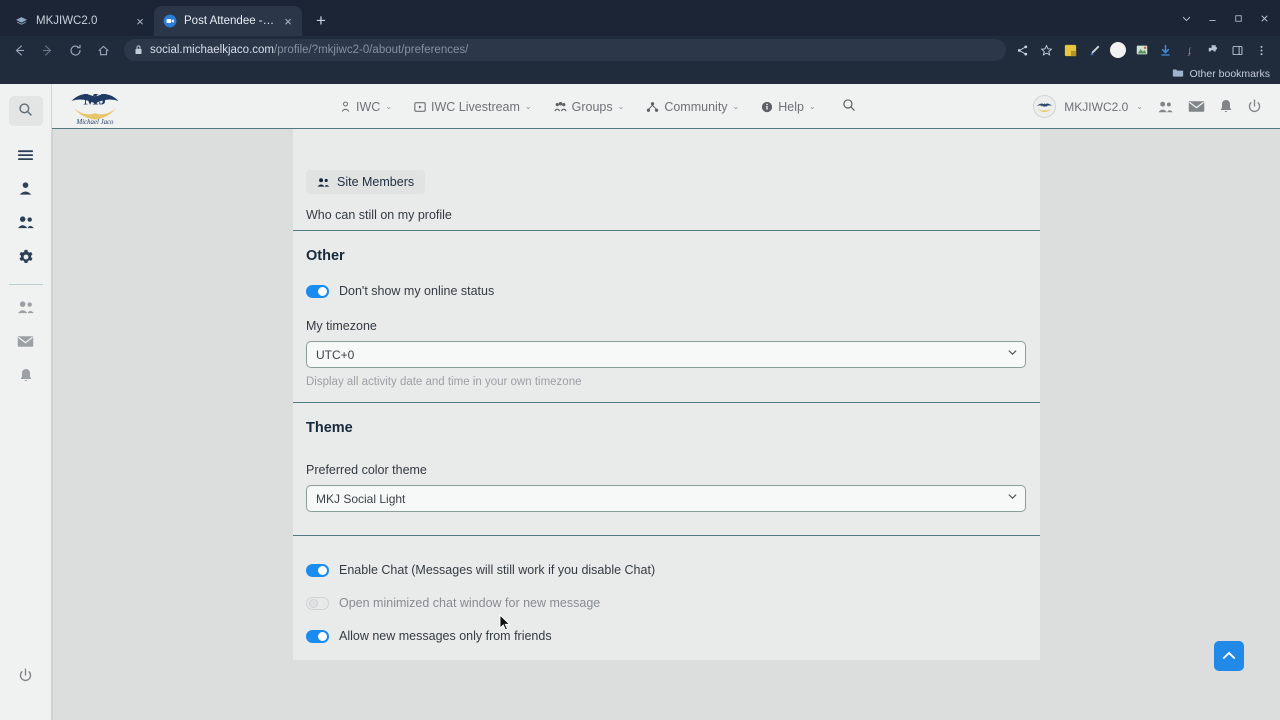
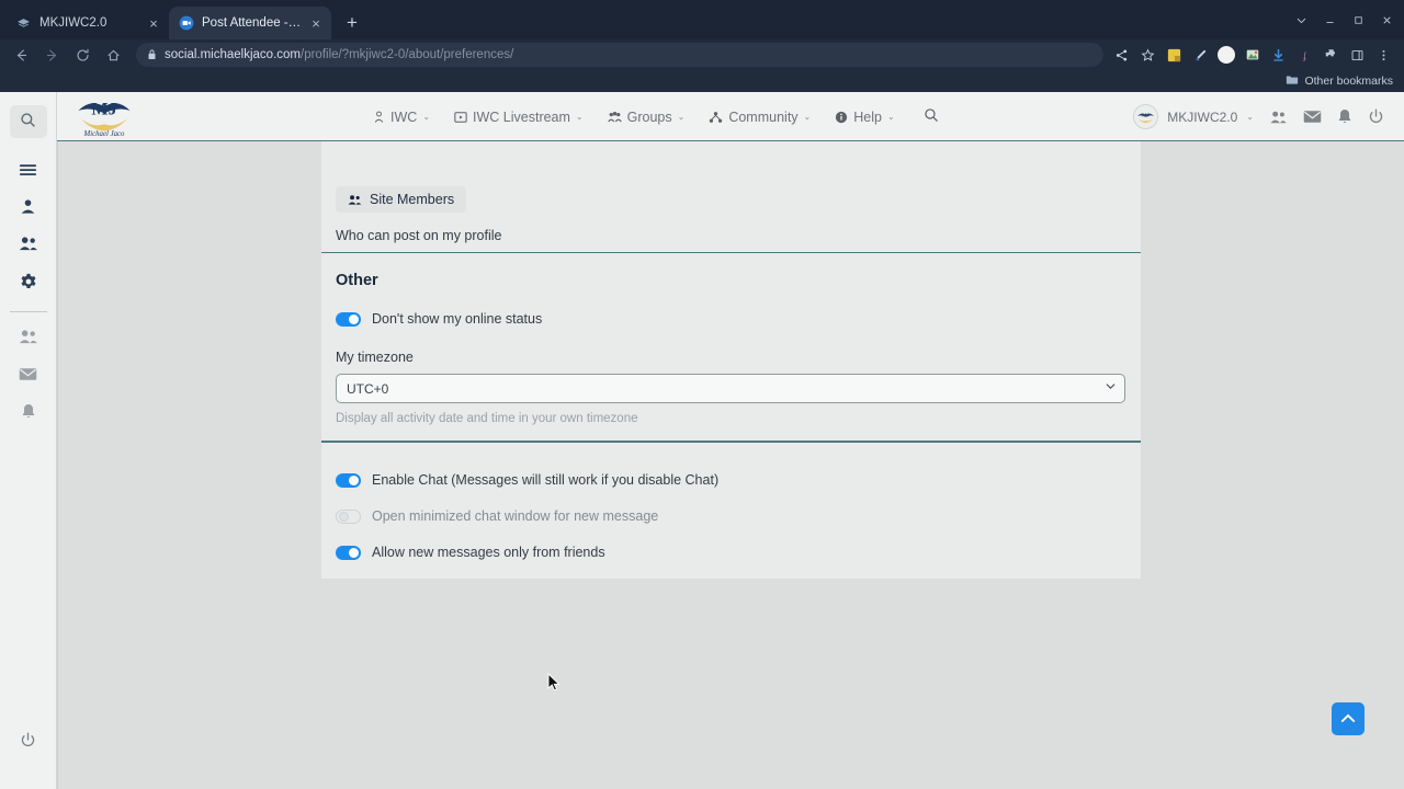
  MKJIWC2.0
  ×
  Post Attendee - Z
  ×
  +
  social.michaelkjaco.com/profile/?mkjiwc2-0/about/preferences/
  ʄ
  Other bookmarks
  MJ
  IWC
  ⌄
  IWC Livestream
  ⌄
  Groups
  ⌄
  Community
  ⌄
  Help
  ⌄
  MKJIWC2.0
  ⌄
  Site Members
- Who can still on my profile
+ Who can post on my profile
  Other
  Don't show my online status
  My timezone
  UTC+0
  Display all activity date and time in your own timezone
- Theme
- Preferred color theme
- MKJ Social Light
  Enable Chat (Messages will still work if you disable Chat)
  Open minimized chat window for new message
  Allow new messages only from friends
